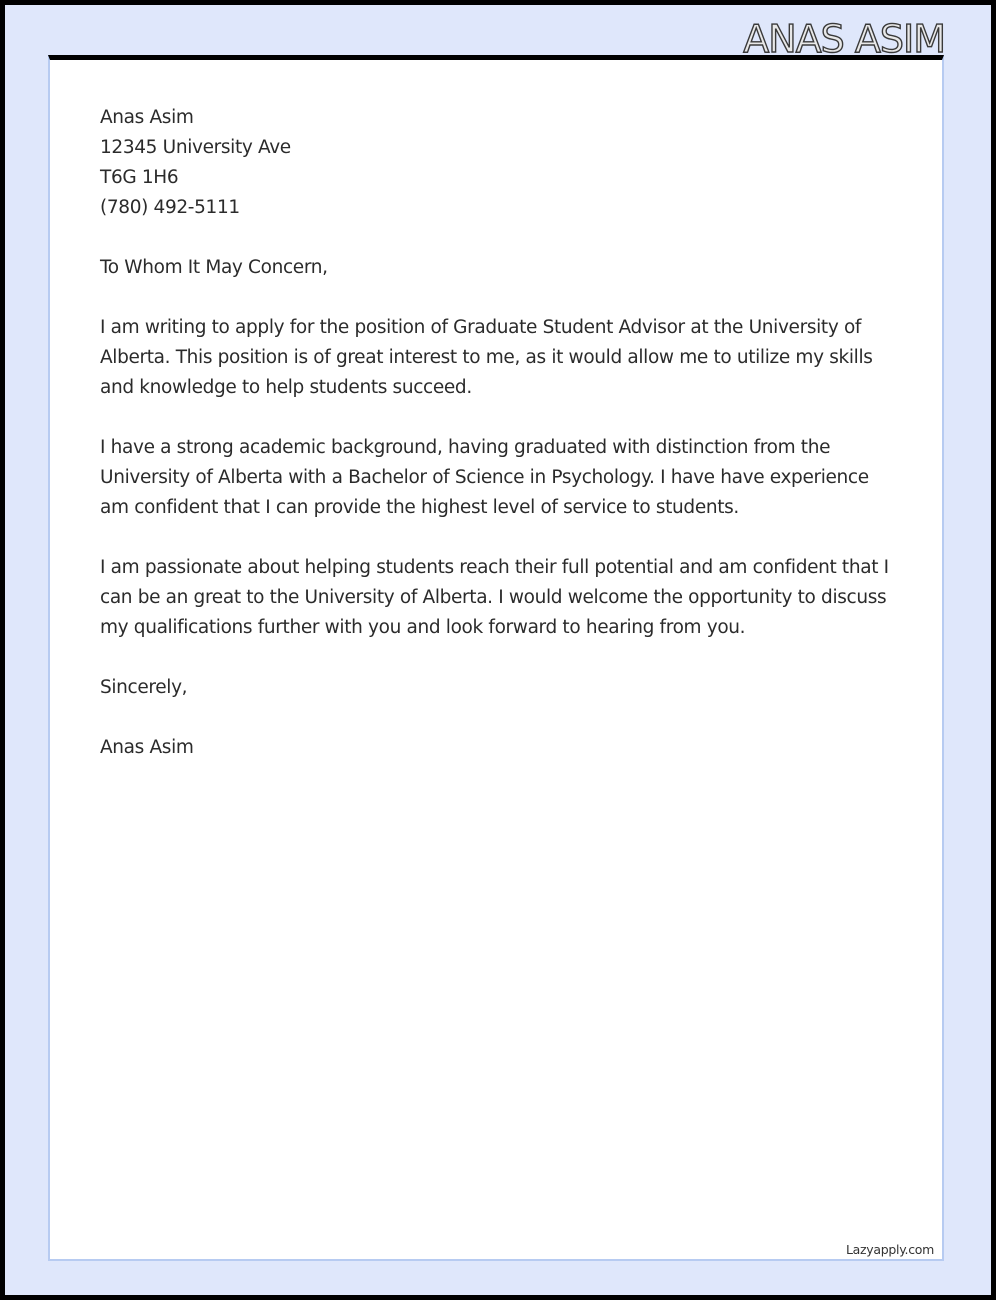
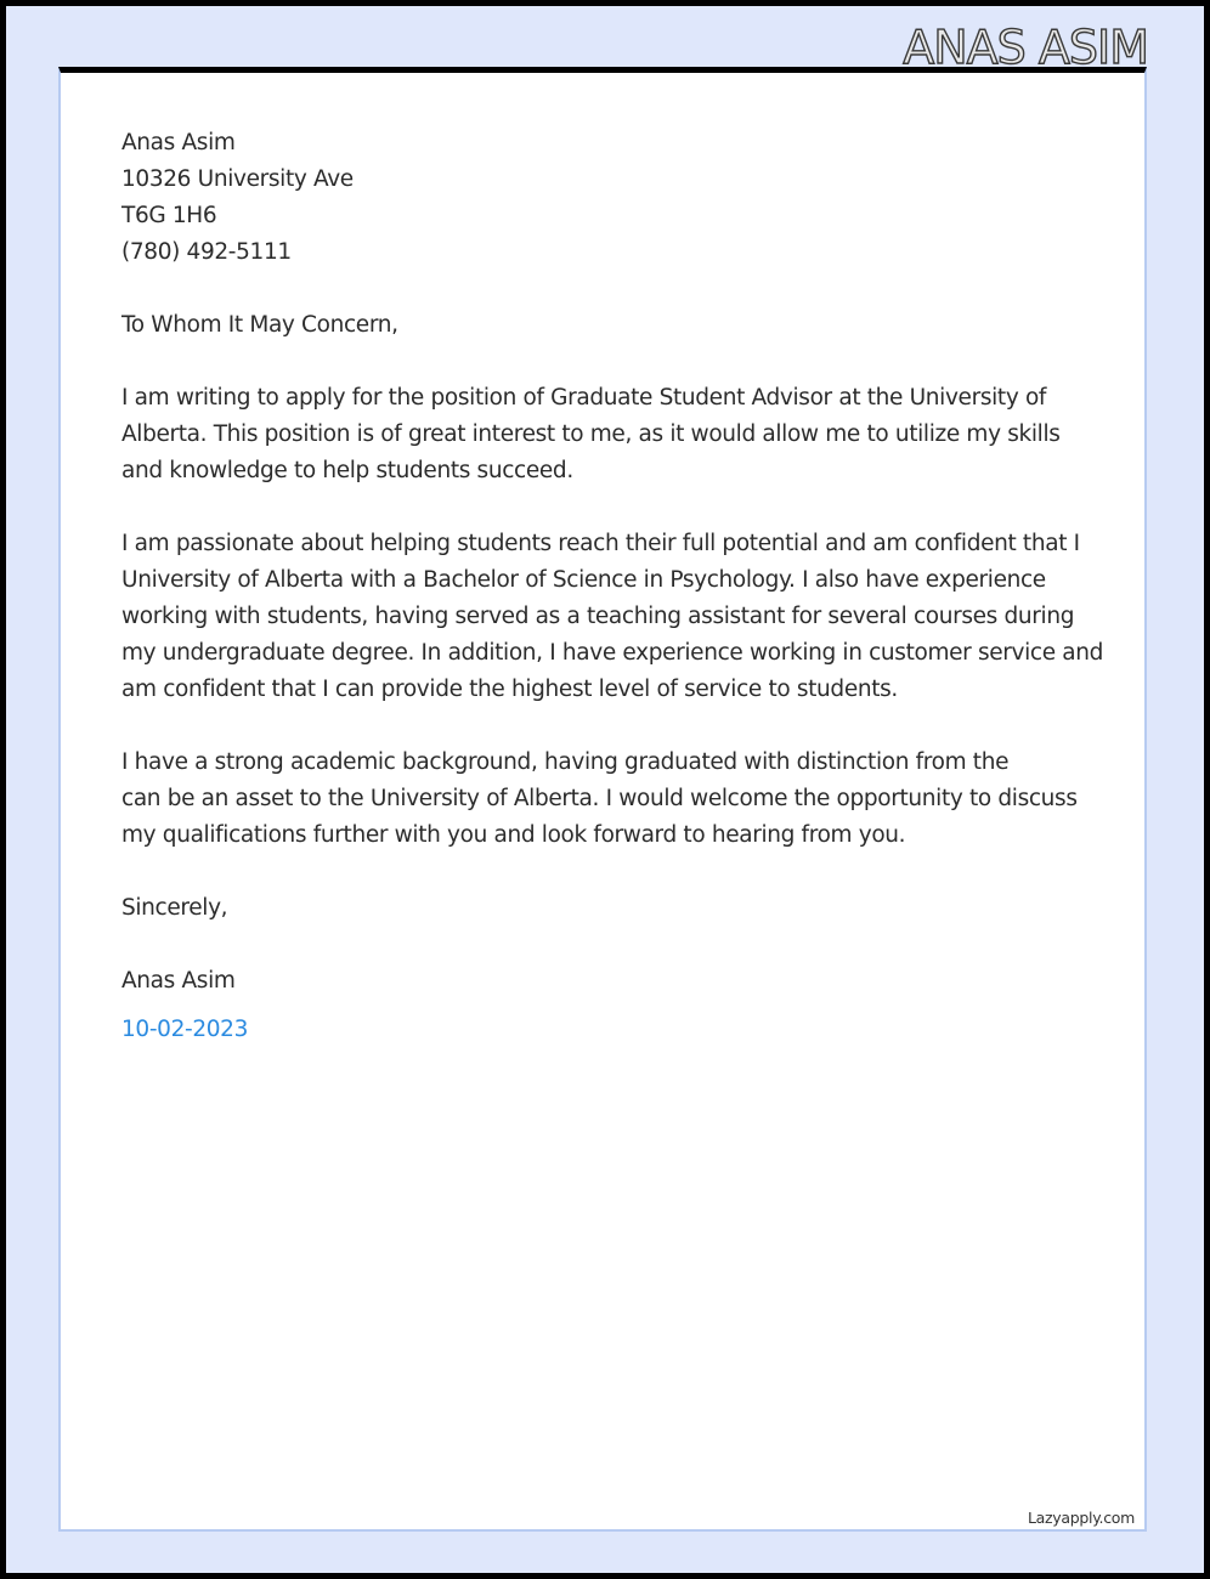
  ANAS ASIM
  Anas Asim
- 12345 University Ave
+ 10326 University Ave
  T6G 1H6
  (780) 492-5111
  To Whom It May Concern,
  I am writing to apply for the position of Graduate Student Advisor at the University of
  Alberta. This position is of great interest to me, as it would allow me to utilize my skills
  and knowledge to help students succeed.
- I have a strong academic background, having graduated with distinction from the
+ I am passionate about helping students reach their full potential and am confident that I
- University of Alberta with a Bachelor of Science in Psychology. I have have experience
+ University of Alberta with a Bachelor of Science in Psychology. I also have experience
+ working with students, having served as a teaching assistant for several courses during
+ my undergraduate degree. In addition, I have experience working in customer service and
  am confident that I can provide the highest level of service to students.
- I am passionate about helping students reach their full potential and am confident that I
+ I have a strong academic background, having graduated with distinction from the
- can be an great to the University of Alberta. I would welcome the opportunity to discuss
+ can be an asset to the University of Alberta. I would welcome the opportunity to discuss
  my qualifications further with you and look forward to hearing from you.
  Sincerely,
  Anas Asim
+ 10-02-2023
  Lazyapply.com
